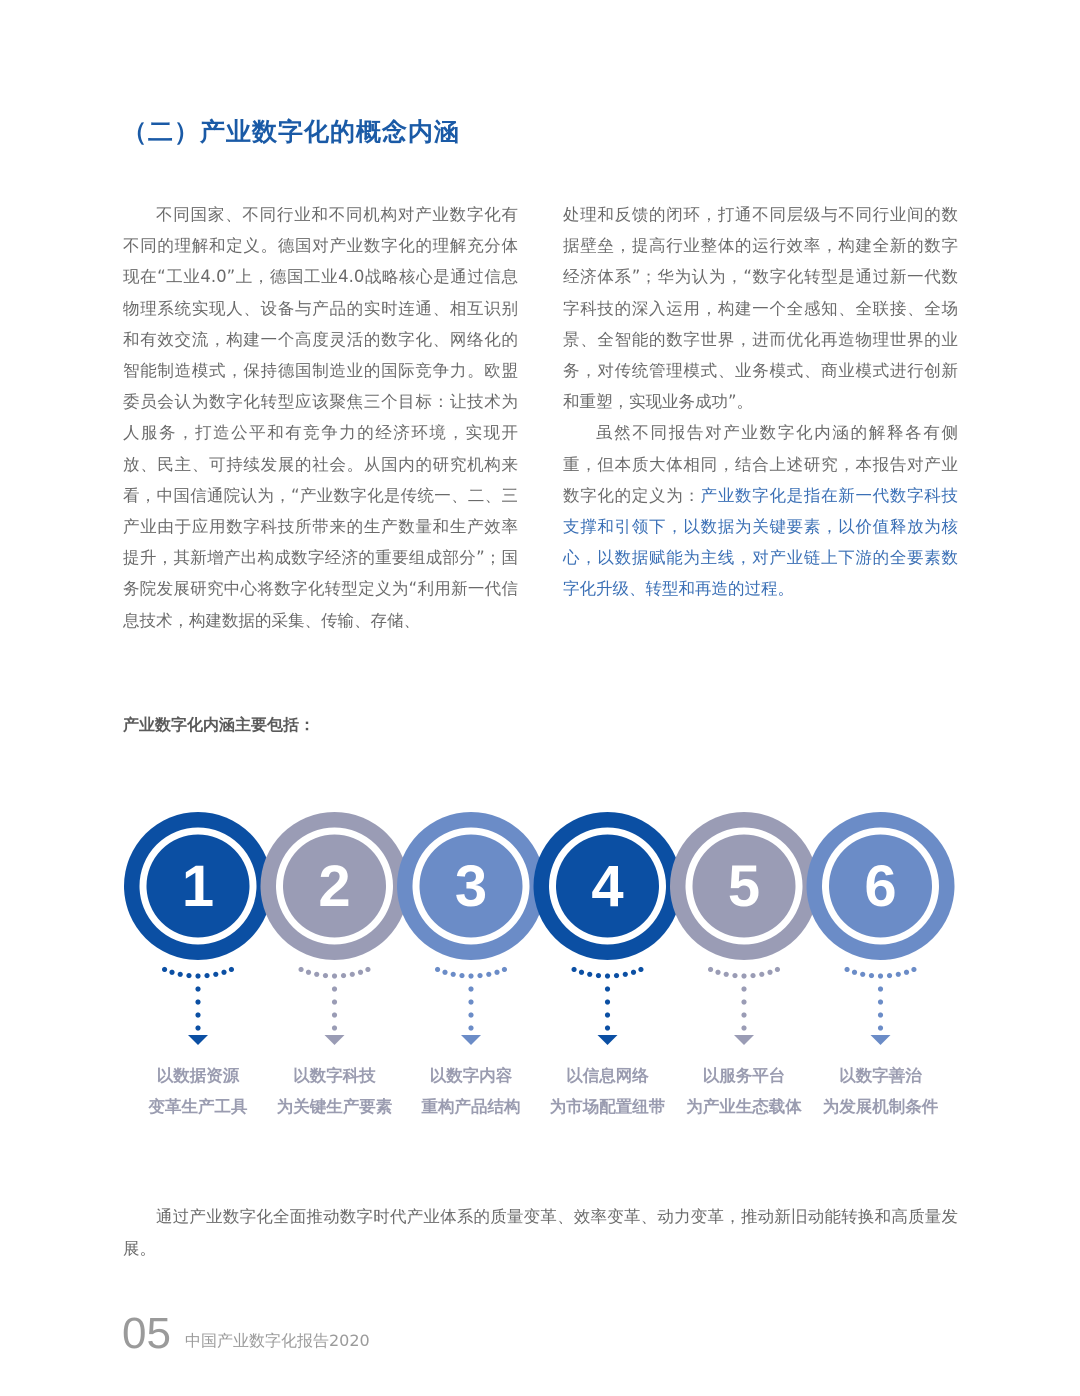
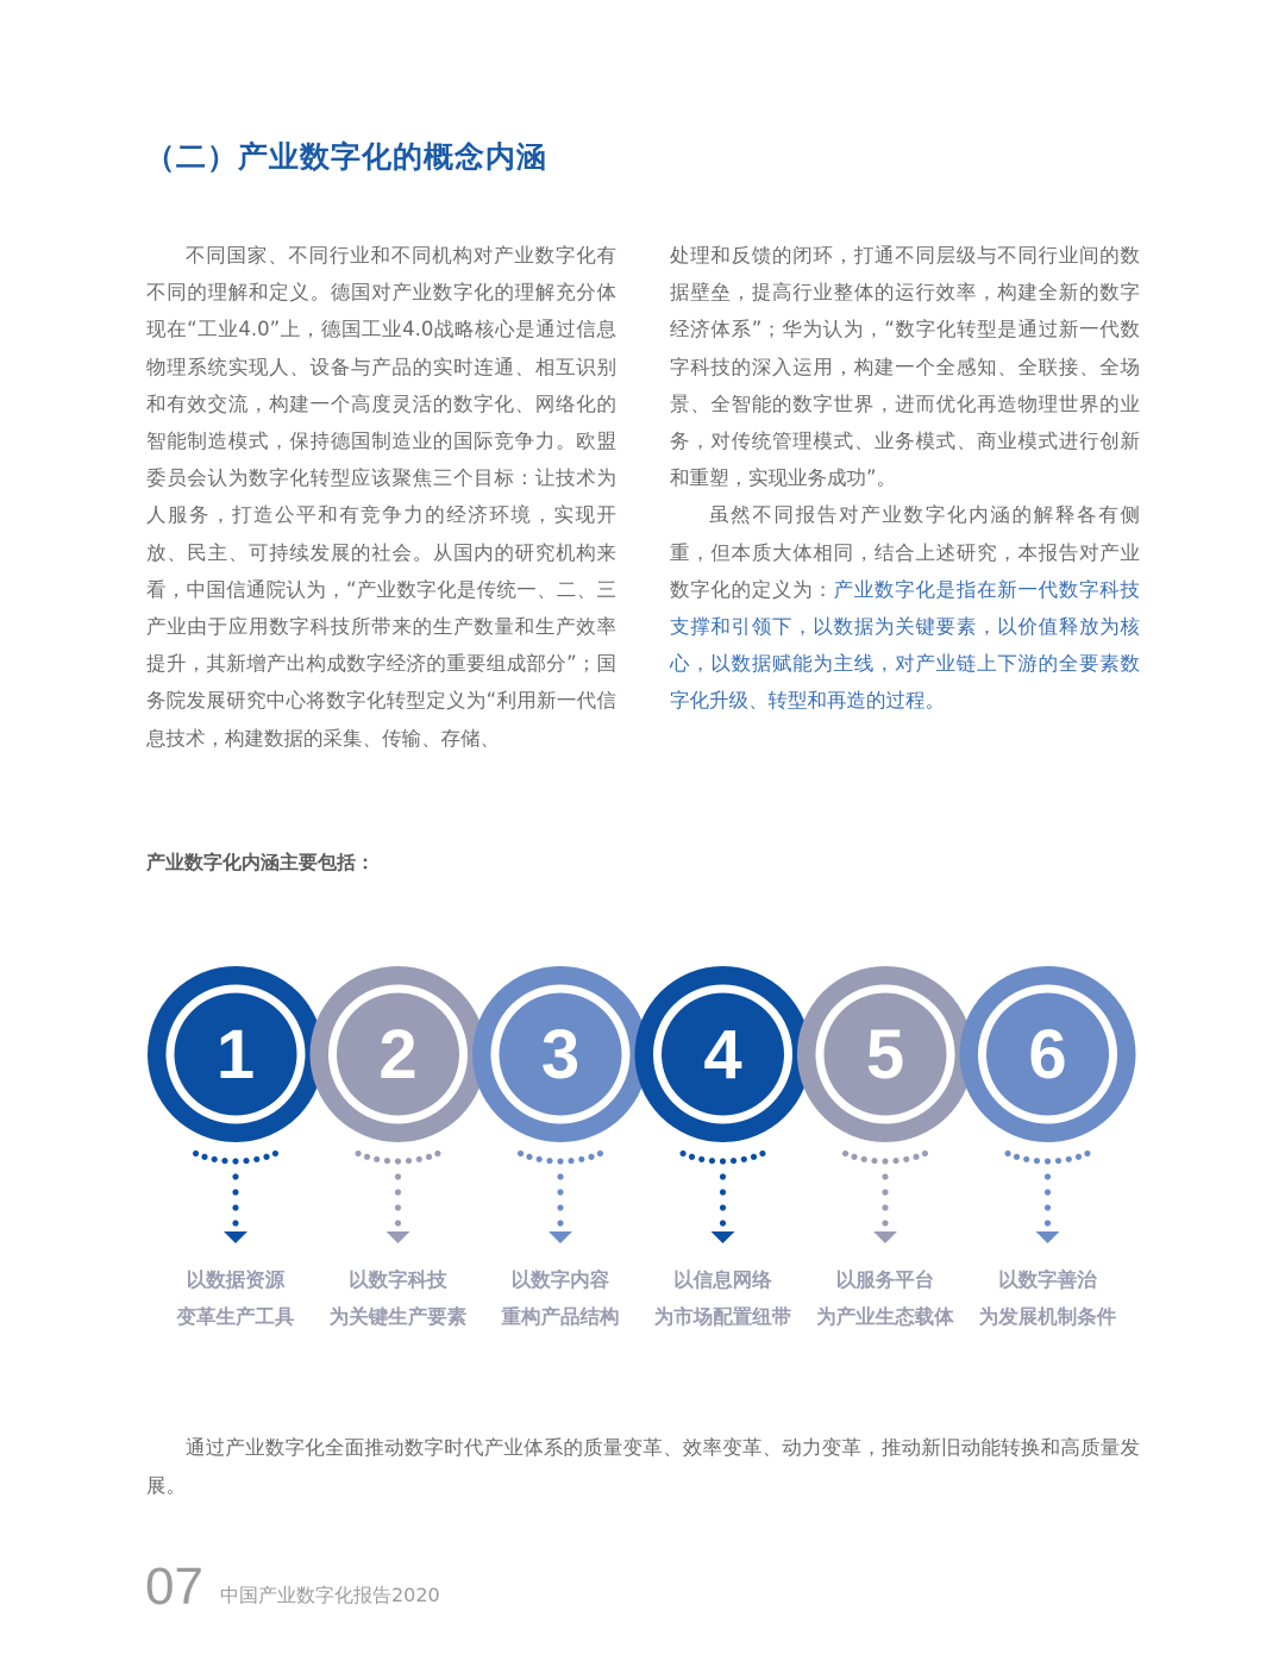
  （二）产业数字化的概念内涵
  不同国家、不同行业和不同机构对产业数字化有不同的理解和定义。德国对产业数字化的理解充分体现在“工业4.0”上，德国工业4.0战略核心是通过信息物理系统实现人、设备与产品的实时连通、相互识别和有效交流，构建一个高度灵活的数字化、网络化的智能制造模式，保持德国制造业的国际竞争力。欧盟委员会认为数字化转型应该聚焦三个目标：让技术为人服务，打造公平和有竞争力的经济环境，实现开放、民主、可持续发展的社会。从国内的研究机构来看，中国信通院认为，“产业数字化是传统一、二、三产业由于应用数字科技所带来的生产数量和生产效率提升，其新增产出构成数字经济的重要组成部分”；国务院发展研究中心将数字化转型定义为“利用新一代信息技术，构建数据的采集、传输、存储、
  处理和反馈的闭环，打通不同层级与不同行业间的数据壁垒，提高行业整体的运行效率，构建全新的数字经济体系”；华为认为，“数字化转型是通过新一代数字科技的深入运用，构建一个全感知、全联接、全场景、全智能的数字世界，进而优化再造物理世界的业务，对传统管理模式、业务模式、商业模式进行创新和重塑，实现业务成功”。
  虽然不同报告对产业数字化内涵的解释各有侧重，但本质大体相同，结合上述研究，本报告对产业数字化的定义为：产业数字化是指在新一代数字科技支撑和引领下，以数据为关键要素，以价值释放为核心，以数据赋能为主线，对产业链上下游的全要素数字化升级、转型和再造的过程。
  产业数字化内涵主要包括：
  1
  2
  3
  4
  5
  6
  以数据资源
  变革生产工具
  以数字科技
  为关键生产要素
  以数字内容
  重构产品结构
  以信息网络
  为市场配置纽带
  以服务平台
  为产业生态载体
  以数字善治
  为发展机制条件
  通过产业数字化全面推动数字时代产业体系的质量变革、效率变革、动力变革，推动新旧动能转换和高质量发展。
- 05
+ 07
  中国产业数字化报告2020
